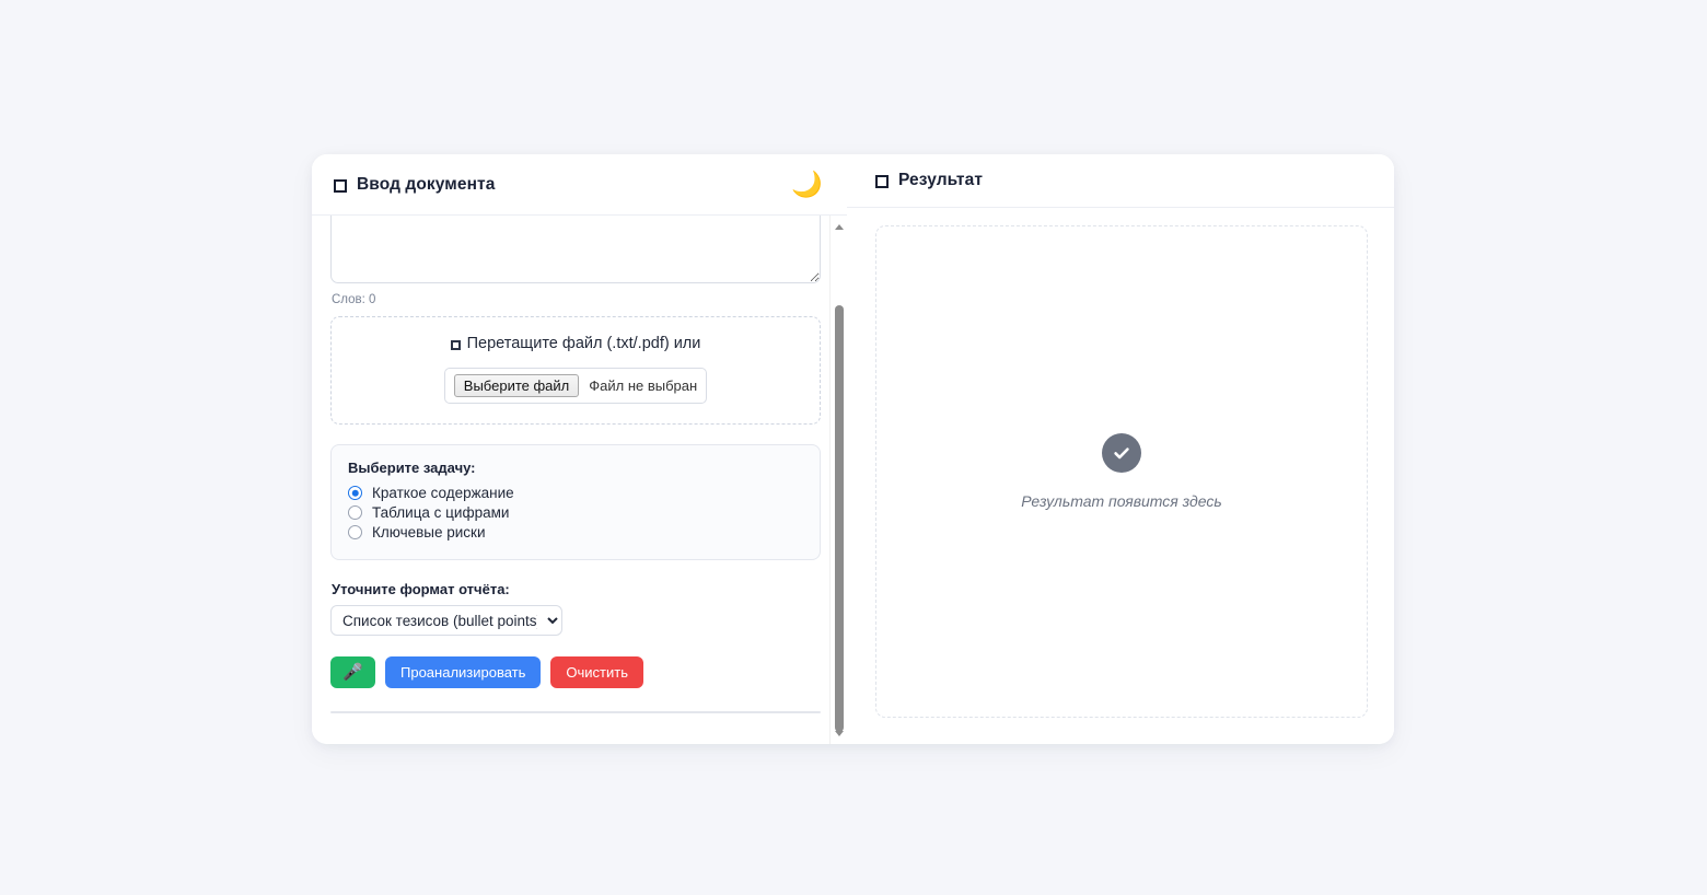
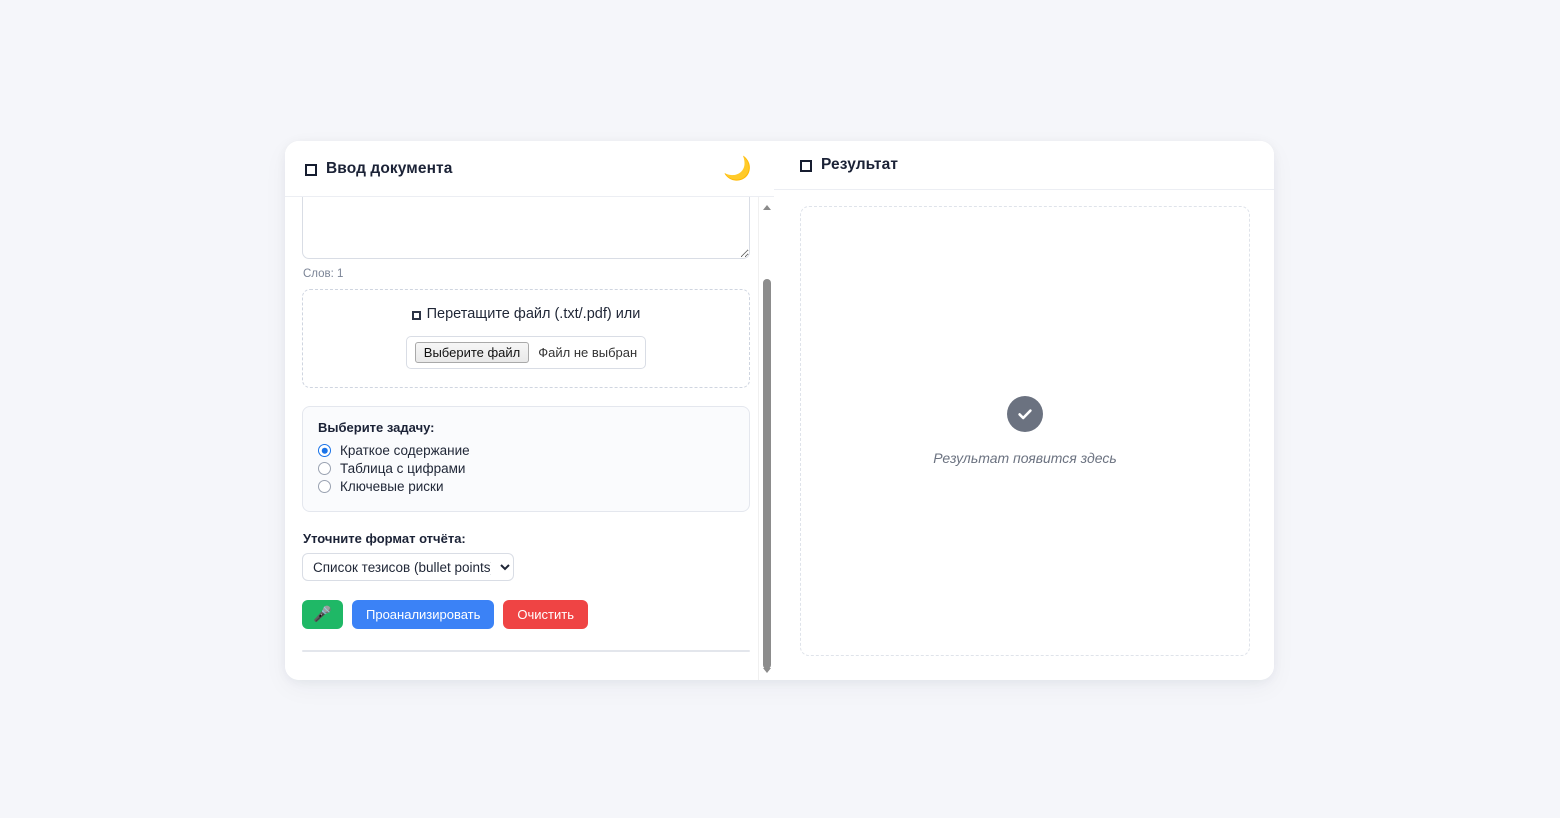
  Ввод документа
  🌙
- Слов: 0
+ Слов: 1
  Перетащите файл (.txt/.pdf) или
  Выберите файл
  Файл не выбран
  Выберите задачу:
  Краткое содержание
  Таблица с цифрами
  Ключевые риски
  Уточните формат отчёта:
  Список тезисов (bullet points
  🎤
  Проанализировать
  Очистить
  Результат
  Результат появится здесь
